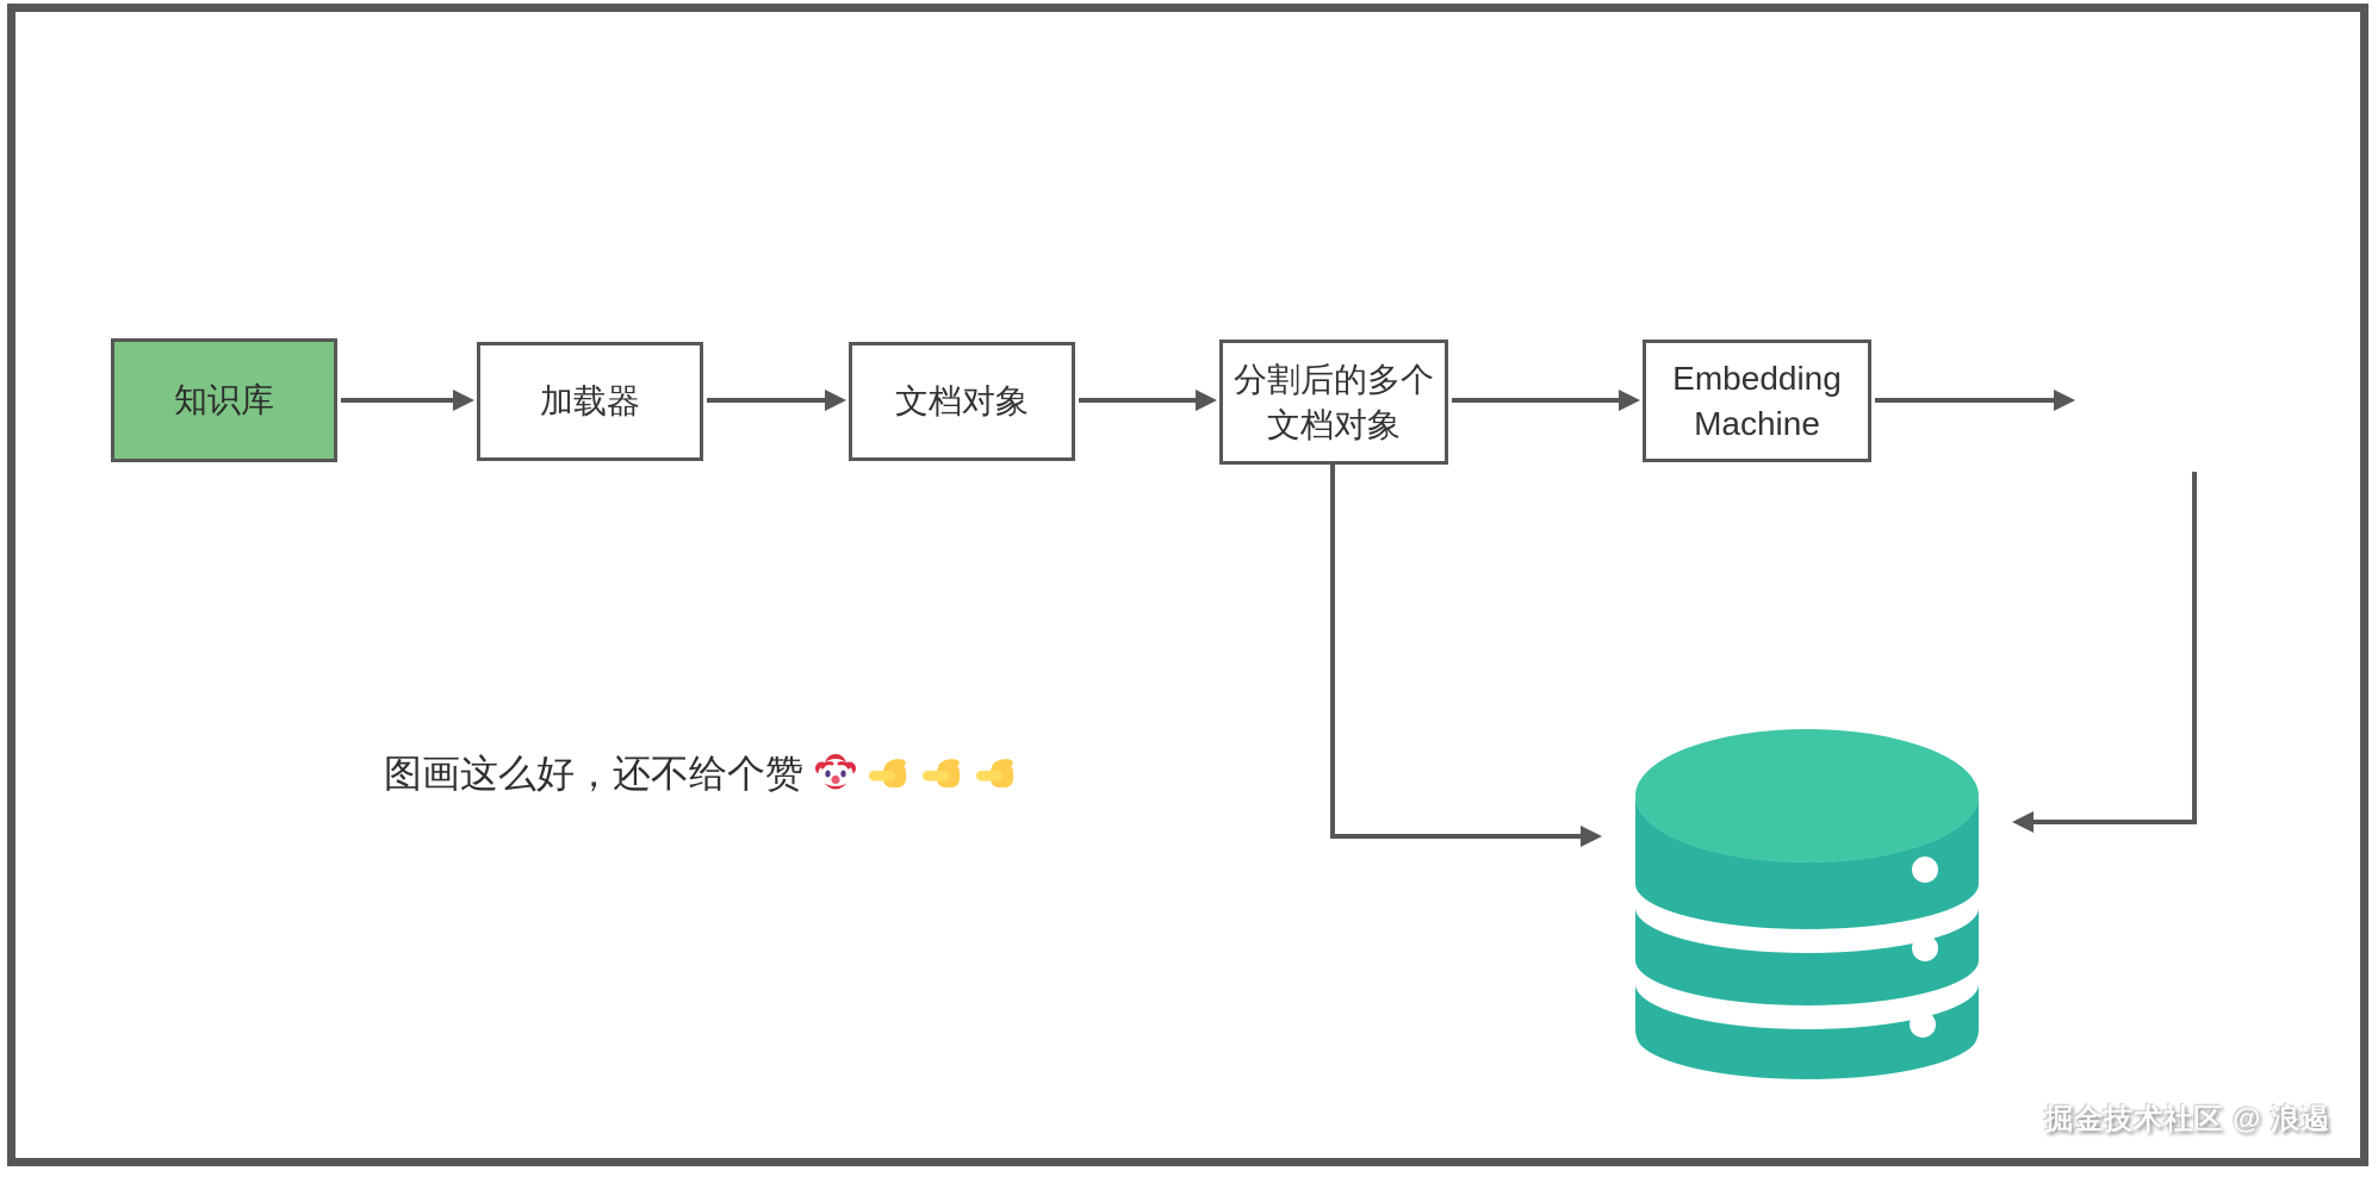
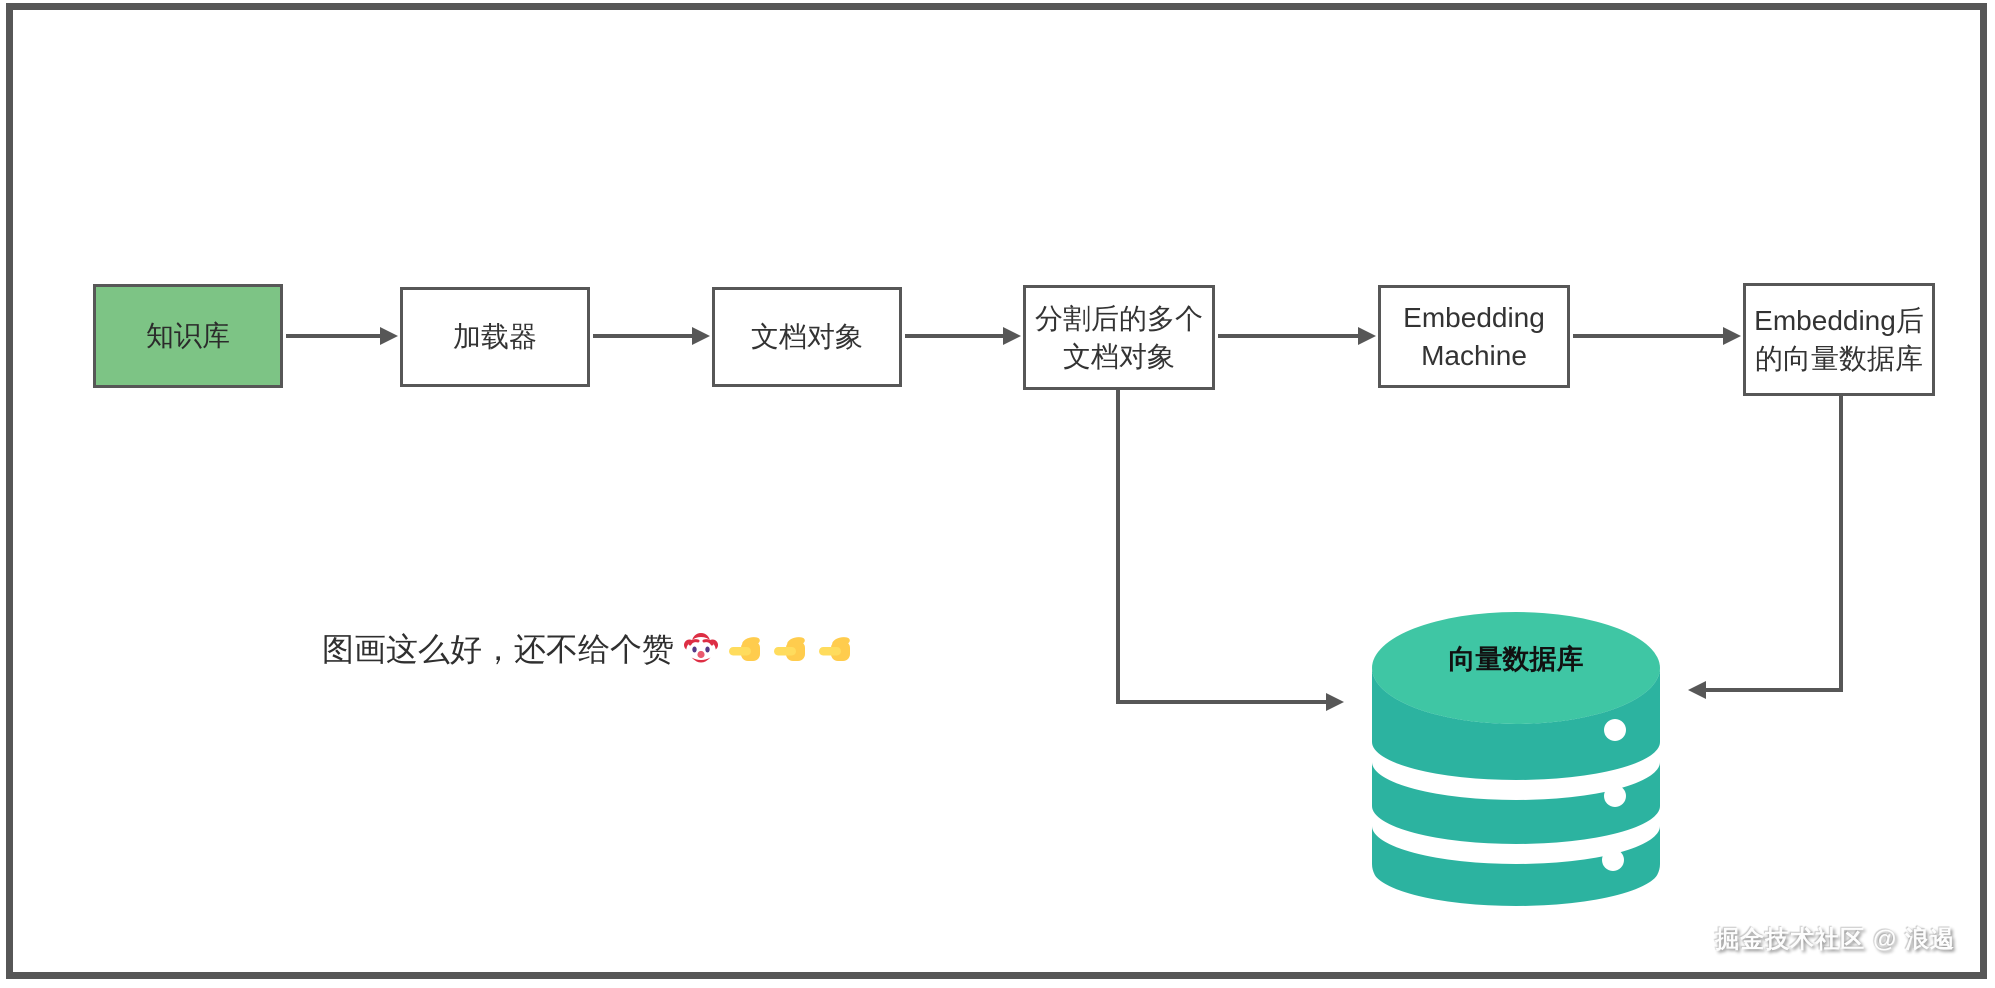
  知识库
  加载器
  文档对象
  分割后的多个
  文档对象
  Embedding
  Machine
+ Embedding后
+ 的向量数据库
+ 向量数据库
  图画这么好，还不给个赞
  掘金技术社区 @ 浪遏
